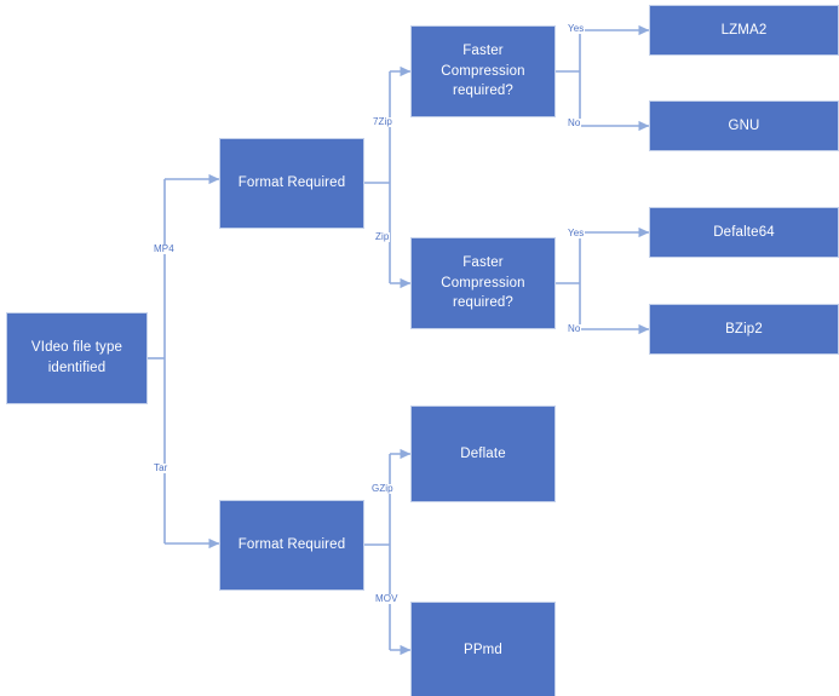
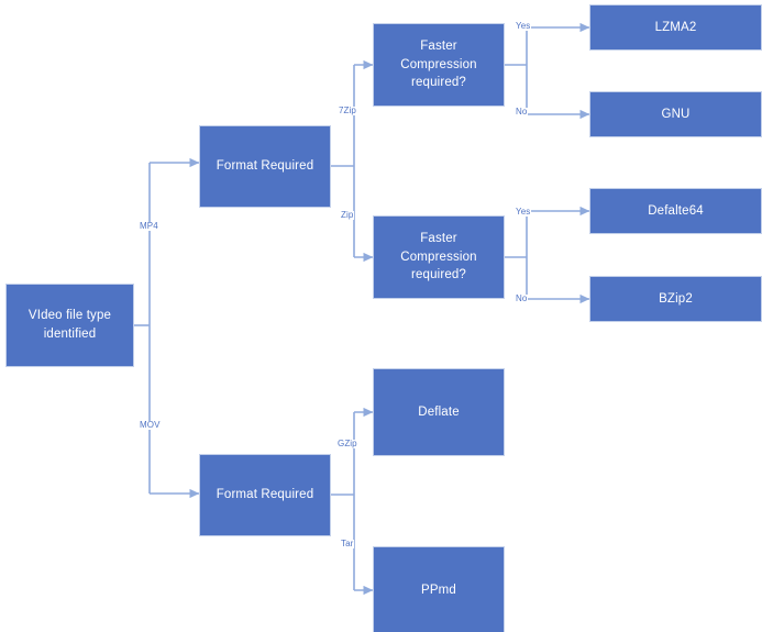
  VIdeo file type
  identified
  Format Required
  Faster Compression
  required?
  LZMA2
  GNU
  Faster Compression
  required?
  Defalte64
  BZip2
  Format Required
  Deflate
  PPmd
  MP4
- Tar
+ MOV
  7Zip
  Zip
  Yes
  No
  Yes
  No
  GZip
- MOV
+ Tar
